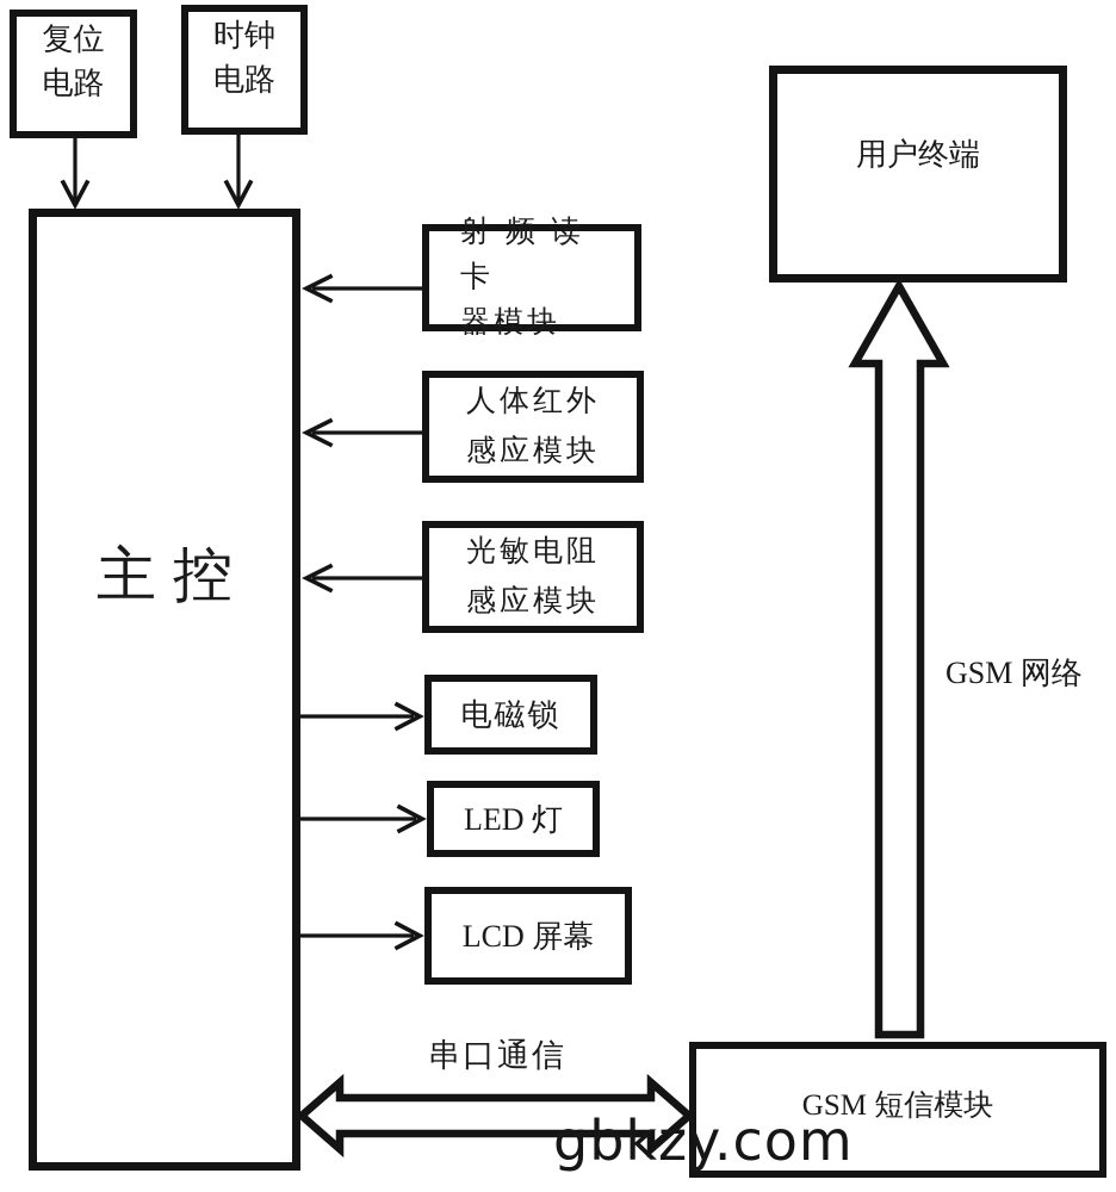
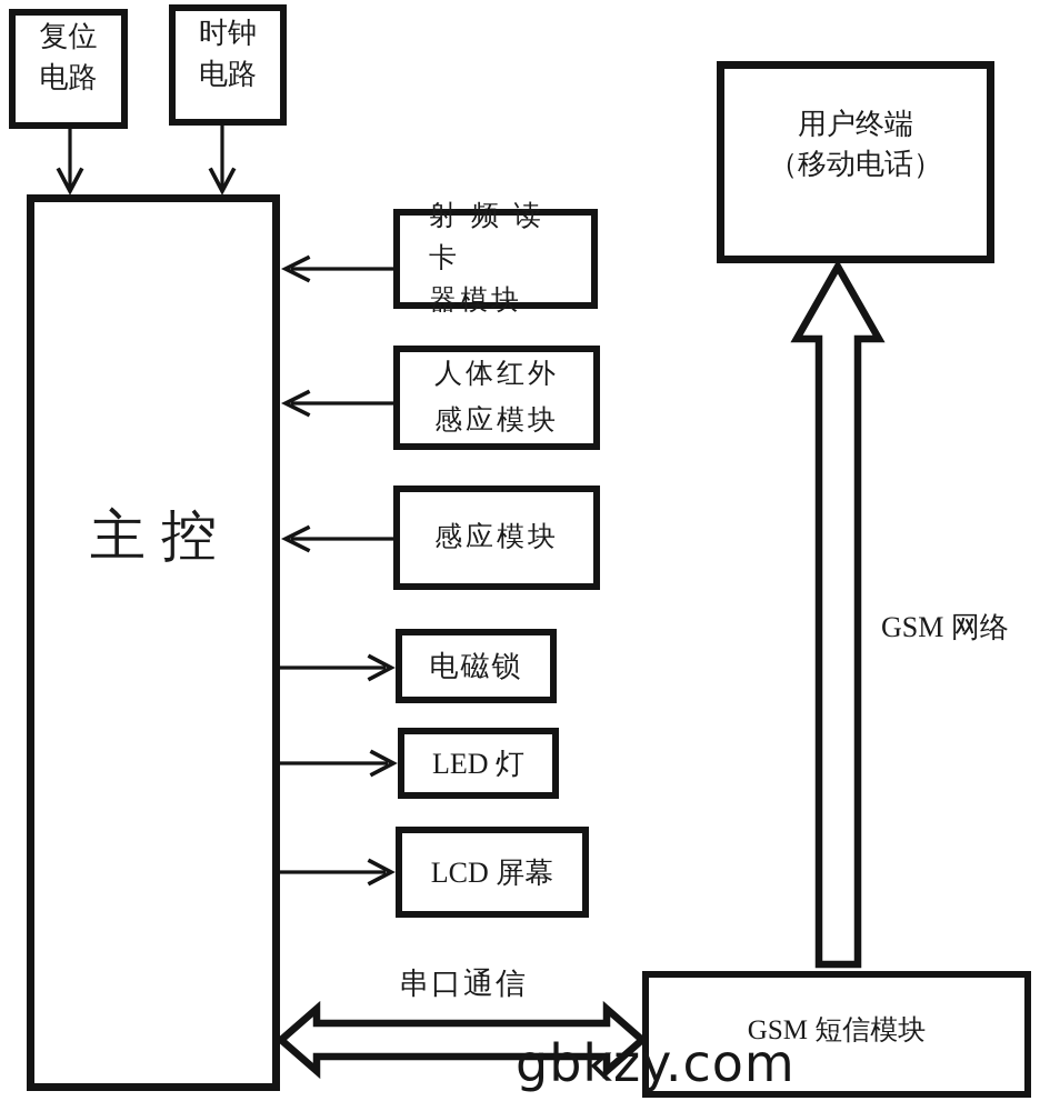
  复位
  电路
  时钟
  电路
  主控
  射频读卡
  器模块
  人体红外
  感应模块
- 光敏电阻
  感应模块
  电磁锁
  LED 灯
  LCD 屏幕
  用户终端
+ （移动电话）
  GSM 短信模块
  串口通信
  GSM 网络
  gbkzy.com
